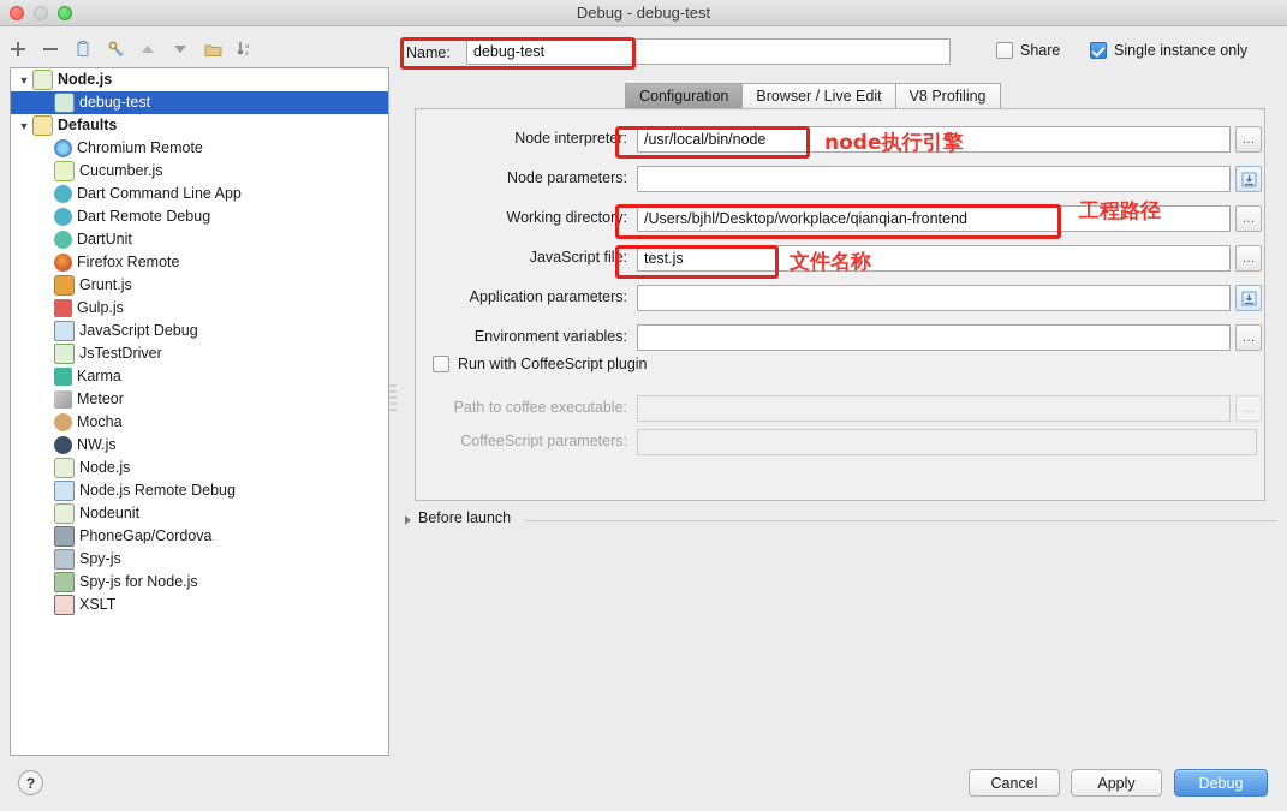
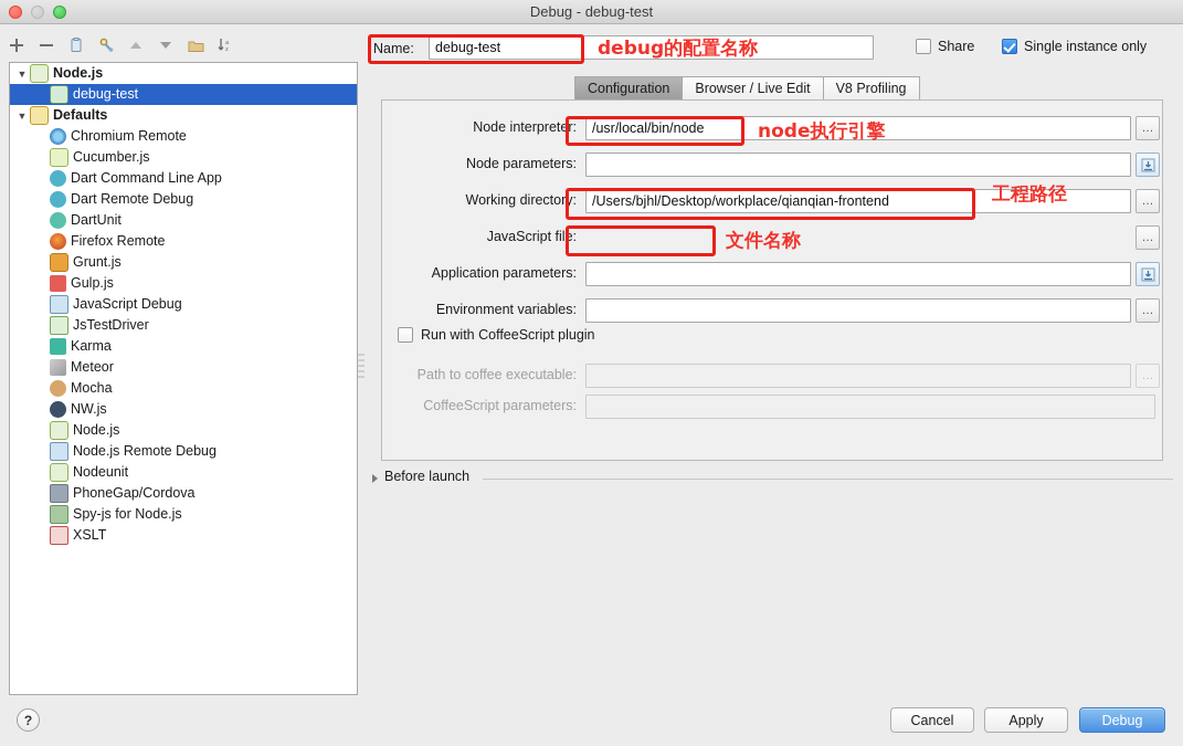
  Debug - debug-test
  ▼
  Node.js
  debug-test
  ▼
  Defaults
  Chromium Remote
  Cucumber.js
  Dart Command Line App
  Dart Remote Debug
  DartUnit
  Firefox Remote
  Grunt.js
  Gulp.js
  JavaScript Debug
  JsTestDriver
  Karma
  Meteor
  Mocha
  NW.js
  Node.js
  Node.js Remote Debug
  Nodeunit
  PhoneGap/Cordova
- Spy-js
  Spy-js for Node.js
  XSLT
  Name:
  debug-test
  Share
  Single instance only
  Configuration
  Browser / Live Edit
  V8 Profiling
  Node interpreter:
  /usr/local/bin/node
  …
  Node parameters:
  Working directory:
  /Users/bjhl/Desktop/workplace/qianqian-frontend
  …
  JavaScript file:
- test.js
  …
  Application parameters:
  Environment variables:
  …
  Path to coffee executable:
  …
  CoffeeScript parameters:
  Run with CoffeeScript plugin
  Before launch
  ?
  Cancel
  Apply
  Debug
+ debug的配置名称
  node执行引擎
  工程路径
  文件名称
